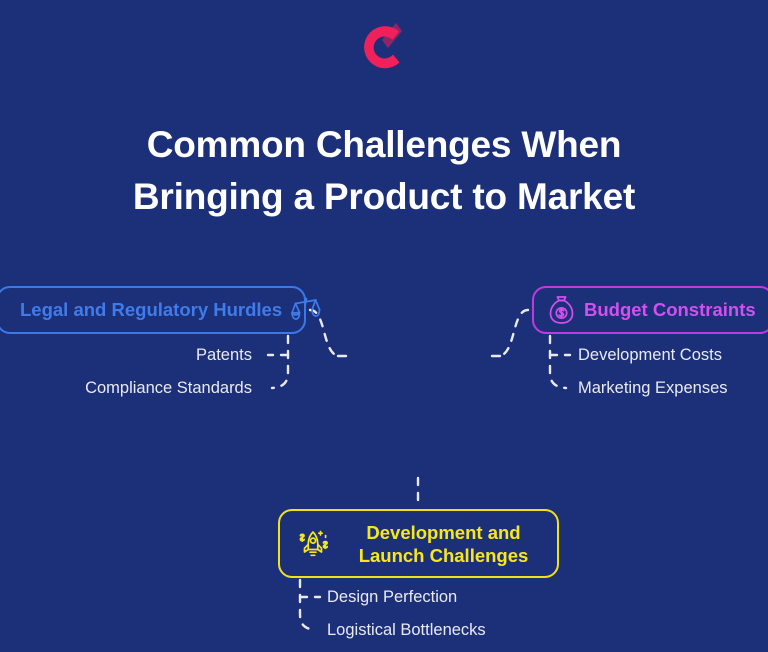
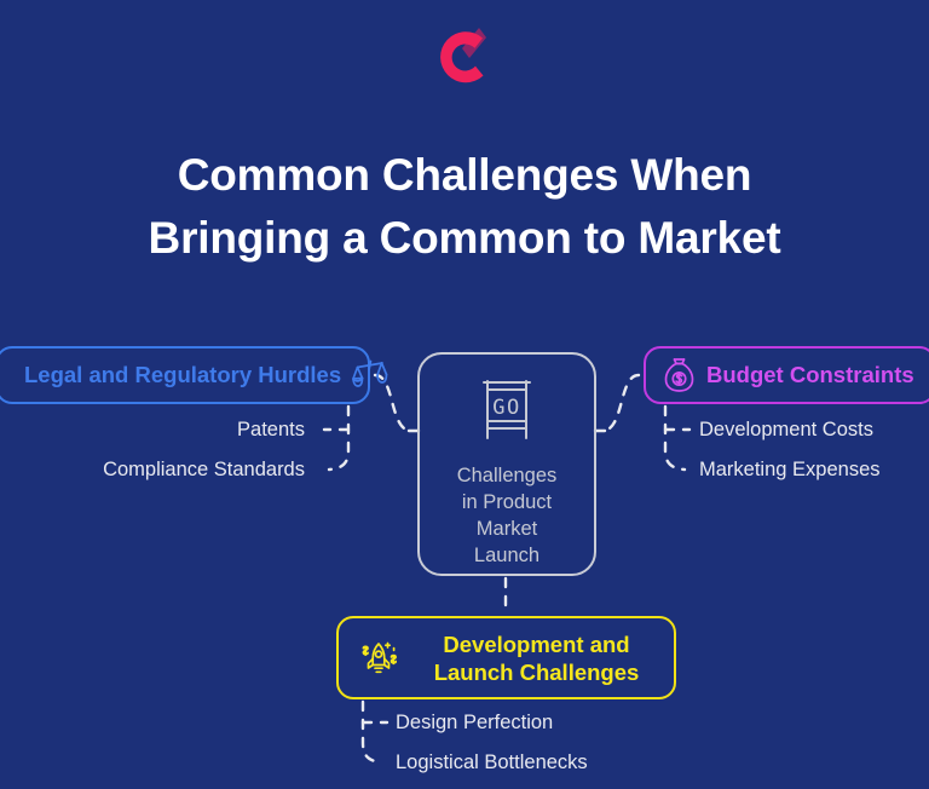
  Common Challenges When
- Bringing a Product to Market
+ Bringing a Common to Market
  Legal and Regulatory Hurdles
  Budget Constraints
  Development and Launch Challenges
+ GO
+ Challenges
+ in Product
+ Market
+ Launch
  Patents
  Compliance Standards
  Development Costs
  Marketing Expenses
  Design Perfection
  Logistical Bottlenecks
